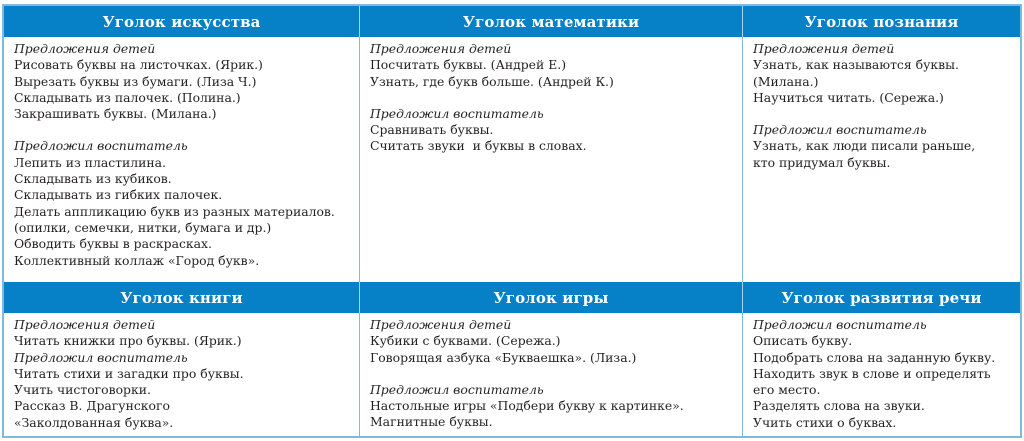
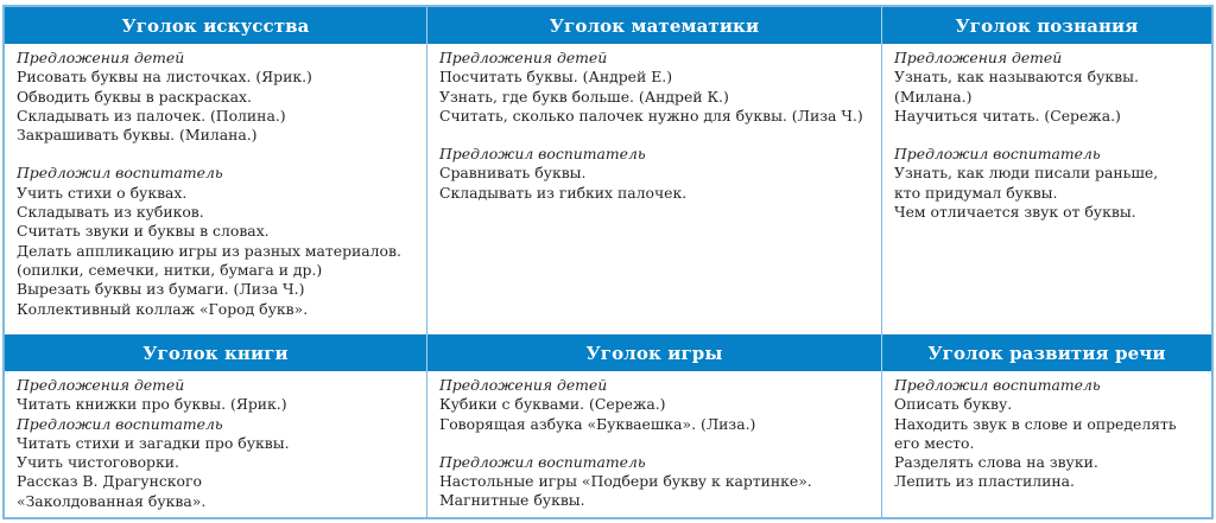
  Уголок искусства
  Уголок математики
  Уголок познания
  Предложения детей
  Рисовать буквы на листочках. (Ярик.)
- Вырезать буквы из бумаги. (Лиза Ч.)
+ Обводить буквы в раскрасках.
  Складывать из палочек. (Полина.)
  Закрашивать буквы. (Милана.)
  Предложил воспитатель
- Лепить из пластилина.
+ Учить стихи о буквах.
  Складывать из кубиков.
- Складывать из гибких палочек.
+ Считать звуки и буквы в словах.
- Делать аппликацию букв из разных материалов.
+ Делать аппликацию игры из разных материалов.
  (опилки, семечки, нитки, бумага и др.)
- Обводить буквы в раскрасках.
+ Вырезать буквы из бумаги. (Лиза Ч.)
  Коллективный коллаж «Город букв».
  Предложения детей
  Посчитать буквы. (Андрей Е.)
  Узнать, где букв больше. (Андрей К.)
+ Считать, сколько палочек нужно для буквы. (Лиза Ч.)
  Предложил воспитатель
  Сравнивать буквы.
- Считать звуки и буквы в словах.
+ Складывать из гибких палочек.
  Предложения детей
  Узнать, как называются буквы.
  (Милана.)
  Научиться читать. (Сережа.)
  Предложил воспитатель
  Узнать, как люди писали раньше,
  кто придумал буквы.
+ Чем отличается звук от буквы.
  Уголок книги
  Уголок игры
  Уголок развития речи
  Предложения детей
  Читать книжки про буквы. (Ярик.)
  Предложил воспитатель
  Читать стихи и загадки про буквы.
  Учить чистоговорки.
  Рассказ В. Драгунского
  «Заколдованная буква».
  Предложения детей
  Кубики с буквами. (Сережа.)
  Говорящая азбука «Букваешка». (Лиза.)
  Предложил воспитатель
  Настольные игры «Подбери букву к картинке».
  Магнитные буквы.
  Предложил воспитатель
  Описать букву.
- Подобрать слова на заданную букву.
  Находить звук в слове и определять
  его место.
  Разделять слова на звуки.
- Учить стихи о буквах.
+ Лепить из пластилина.
